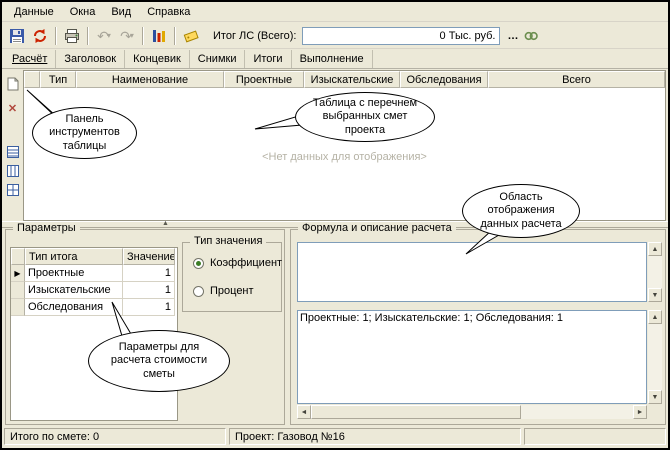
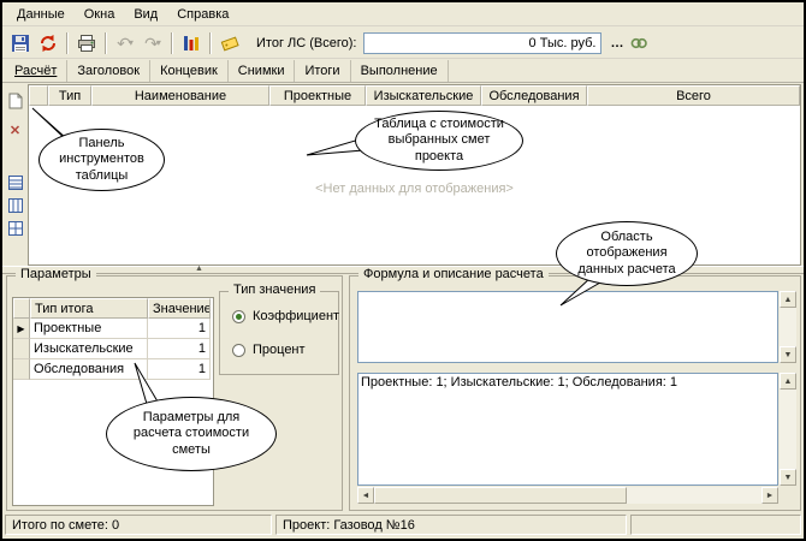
  Данные
  Окна
  Вид
  Справка
  ↶
  ▾
  ↷
  ▾
  Итог ЛС (Всего):
  0 Тыс. руб.
  …
  Расчёт
  Заголовок
  Концевик
  Снимки
  Итоги
  Выполнение
  ✕
  Тип
  Наименование
  Проектные
  Изыскательские
  Обследования
  Всего
  <Нет данных для отображения>
  Параметры
  Тип итога
  Значение
  ▶
  Проектные
  1
  Изыскательские
  1
  Обследования
  1
  Тип значения
  Коэффициент
  Процент
  Формула и описание расчета
  Проектные: 1; Изыскательские: 1; Обследования: 1
  Итого по смете: 0
  Проект: Газовод №16
  Панель инструментов таблицы
- Таблица с перечнем выбранных смет проекта
+ Таблица с стоимости выбранных смет проекта
  Область отображения данных расчета
  Параметры для расчета стоимости сметы
